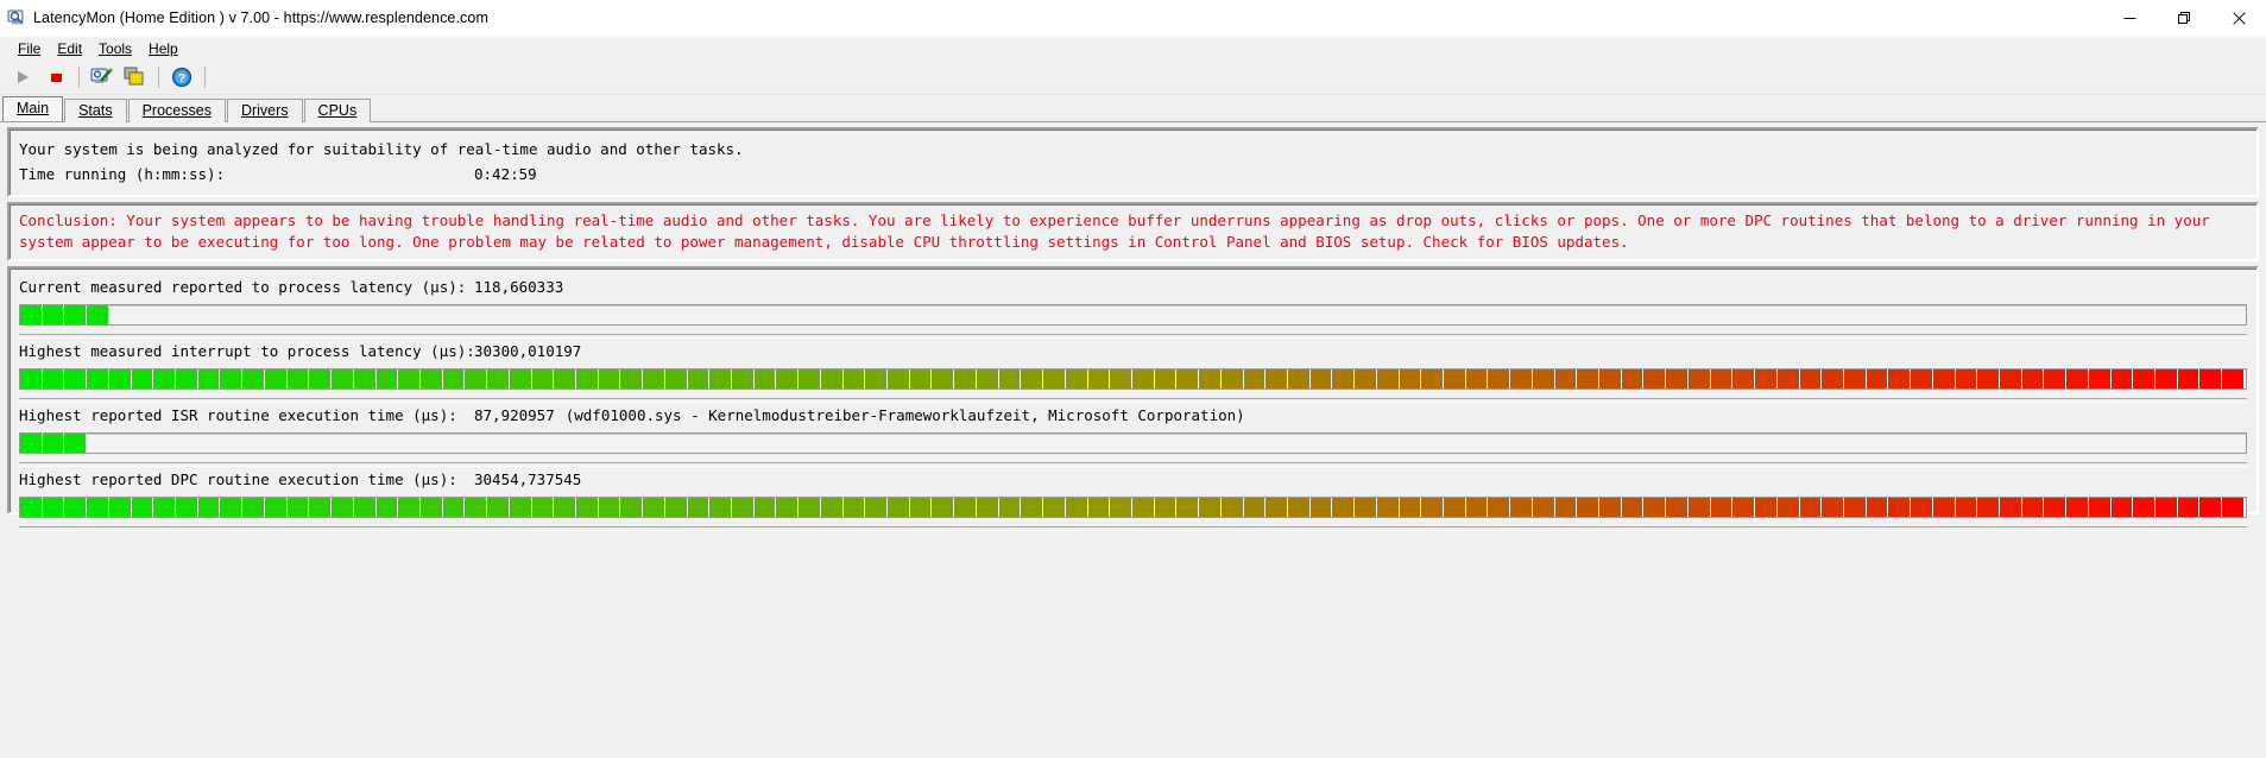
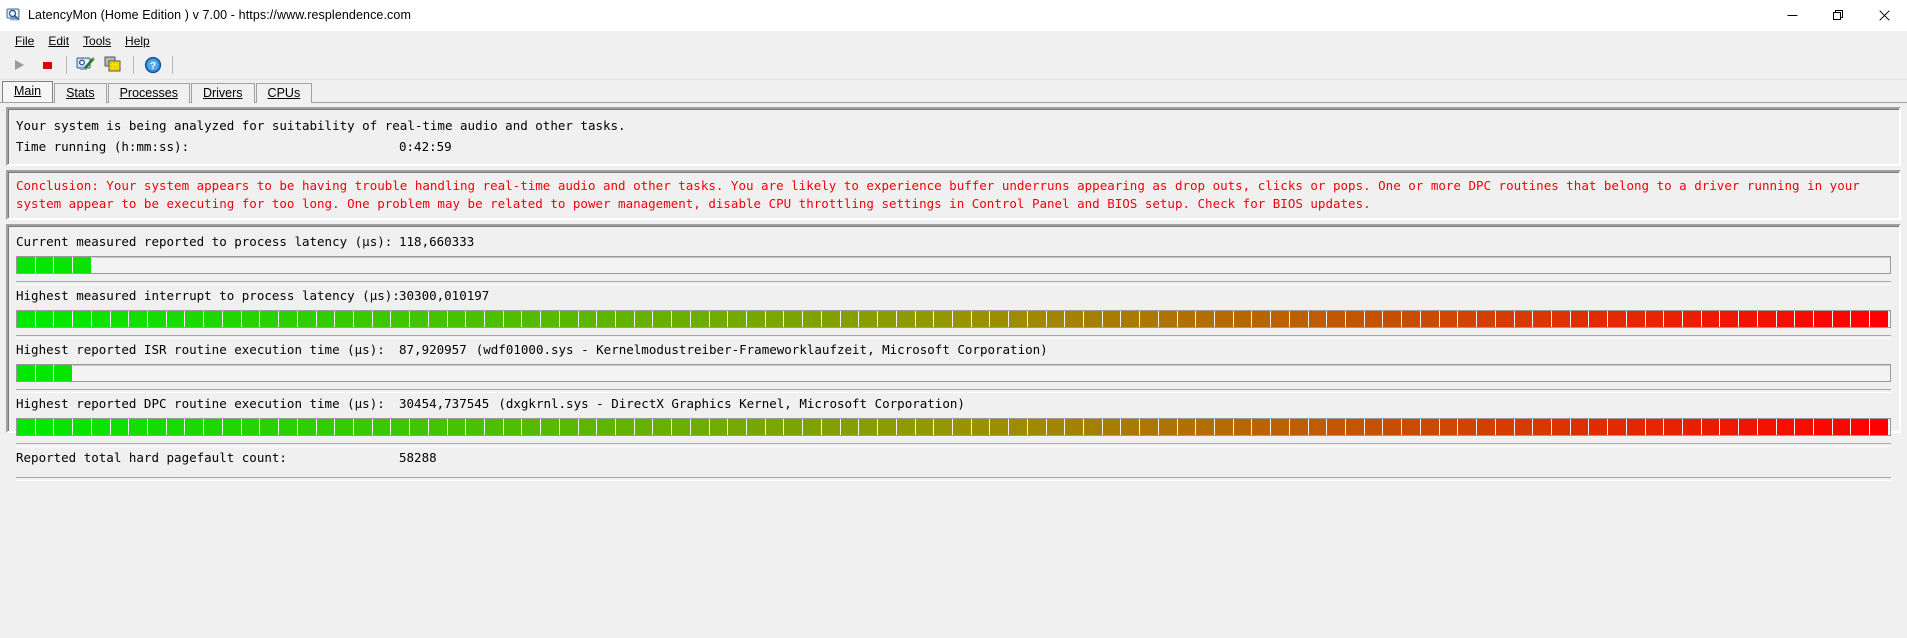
  LatencyMon (Home Edition ) v 7.00 - https://www.resplendence.com
  File
  Edit
  Tools
  Help
  ?
  Main
  Stats
  Processes
  Drivers
  CPUs
  Your system is being analyzed for suitability of real-time audio and other tasks.
  Time running (h:mm:ss):
  0:42:59
  Conclusion: Your system appears to be having trouble handling real-time audio and other tasks. You are likely to experience buffer underruns appearing as drop outs, clicks or pops. One or more DPC routines that belong to a driver running in your system appear to be executing for too long. One problem may be related to power management, disable CPU throttling settings in Control Panel and BIOS setup. Check for BIOS updates.
  Current measured reported to process latency (µs):
  118,660333
  Highest measured interrupt to process latency (µs):
  30300,010197
  Highest reported ISR routine execution time (µs):
  87,920957
  (wdf01000.sys - Kernelmodustreiber-Frameworklaufzeit, Microsoft Corporation)
  Highest reported DPC routine execution time (µs):
  30454,737545
+ (dxgkrnl.sys - DirectX Graphics Kernel, Microsoft Corporation)
+ Reported total hard pagefault count:
+ 58288
